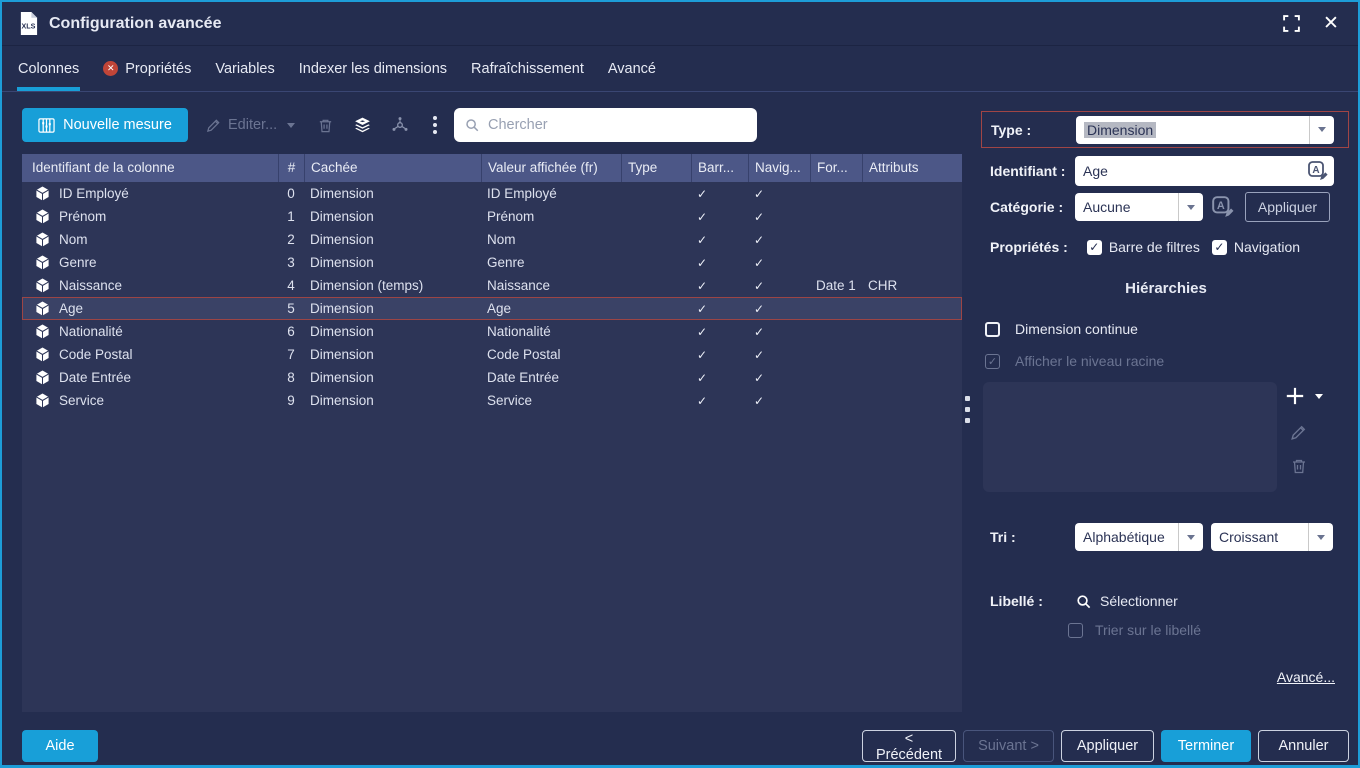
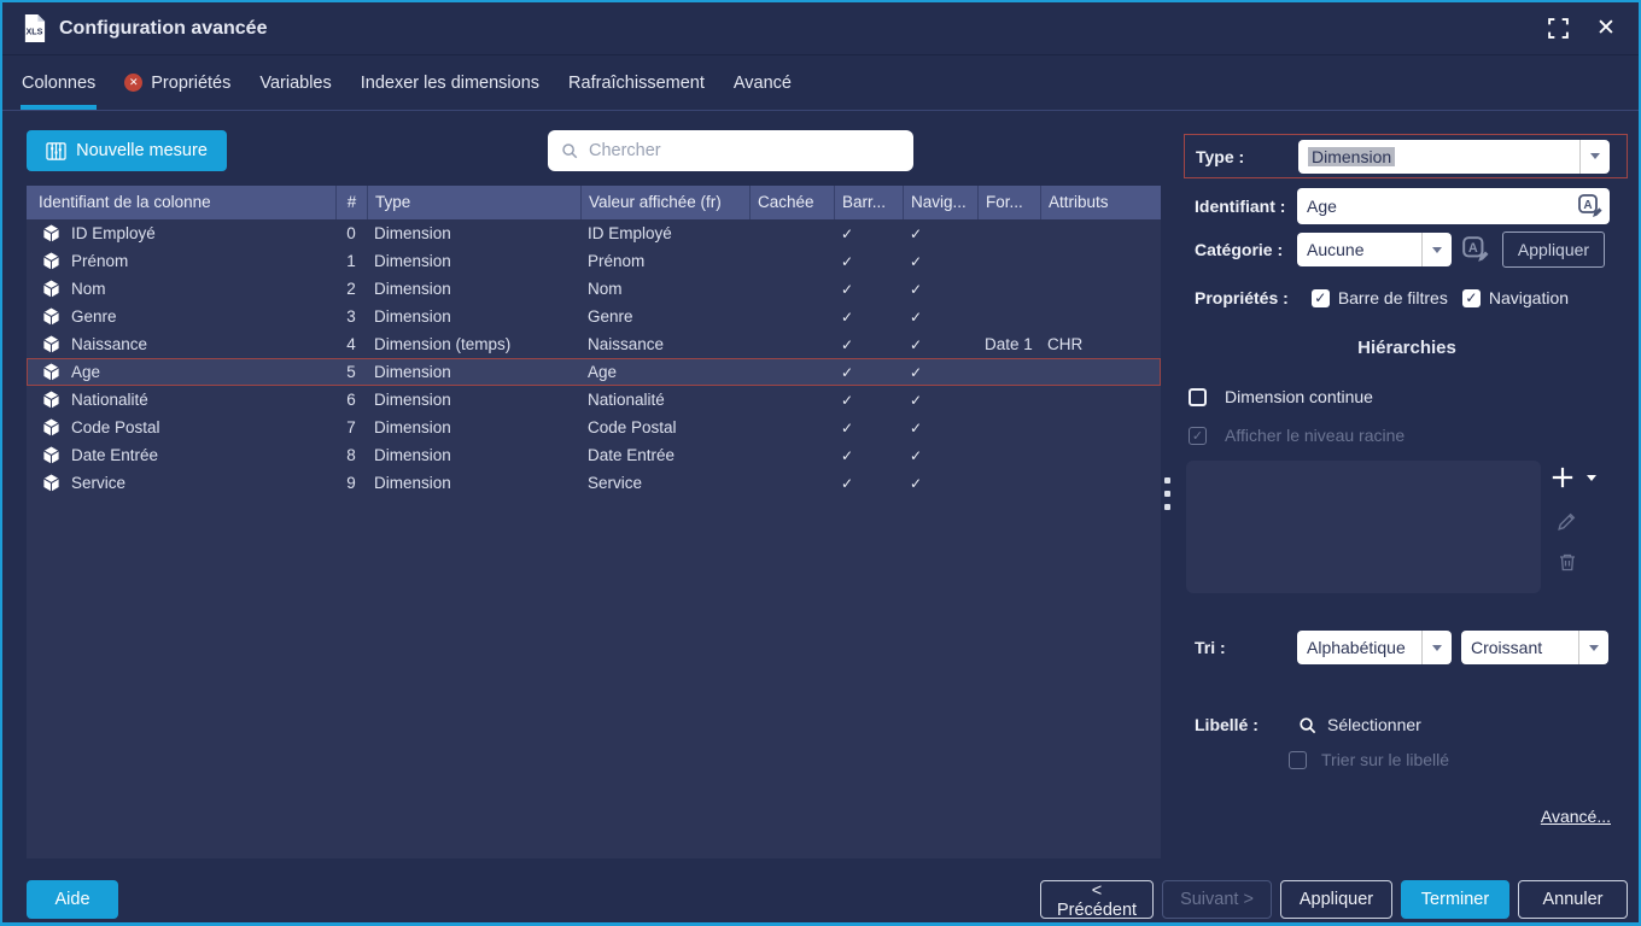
  XLS
  Configuration avancée
  ✕
  Colonnes
  ✕
  Propriétés
  Variables
  Indexer les dimensions
  Rafraîchissement
  Avancé
  Nouvelle mesure
- Editer...
  Chercher
  Identifiant de la colonne
  #
- Cachée
+ Type
  Valeur affichée (fr)
- Type
+ Cachée
  Barr...
  Navig...
  For...
  Attributs
  ID Employé
  0
  Dimension
  ID Employé
  ✓
  ✓
  Prénom
  1
  Dimension
  Prénom
  ✓
  ✓
  Nom
  2
  Dimension
  Nom
  ✓
  ✓
  Genre
  3
  Dimension
  Genre
  ✓
  ✓
  Naissance
  4
  Dimension (temps)
  Naissance
  ✓
  ✓
  Date 1
  CHR
  Age
  5
  Dimension
  Age
  ✓
  ✓
  Nationalité
  6
  Dimension
  Nationalité
  ✓
  ✓
  Code Postal
  7
  Dimension
  Code Postal
  ✓
  ✓
  Date Entrée
  8
  Dimension
  Date Entrée
  ✓
  ✓
  Service
  9
  Dimension
  Service
  ✓
  ✓
  Type :
  Dimension
  Identifiant :
  Age
  A
  Catégorie :
  Aucune
  A
  Appliquer
  Propriétés :
  ✓
  Barre de filtres
  ✓
  Navigation
  Hiérarchies
  Dimension continue
  ✓
  Afficher le niveau racine
  Tri :
  Alphabétique
  Croissant
  Libellé :
  Sélectionner
  Trier sur le libellé
  Avancé...
  Aide
  < Précédent
  Suivant >
  Appliquer
  Terminer
  Annuler
